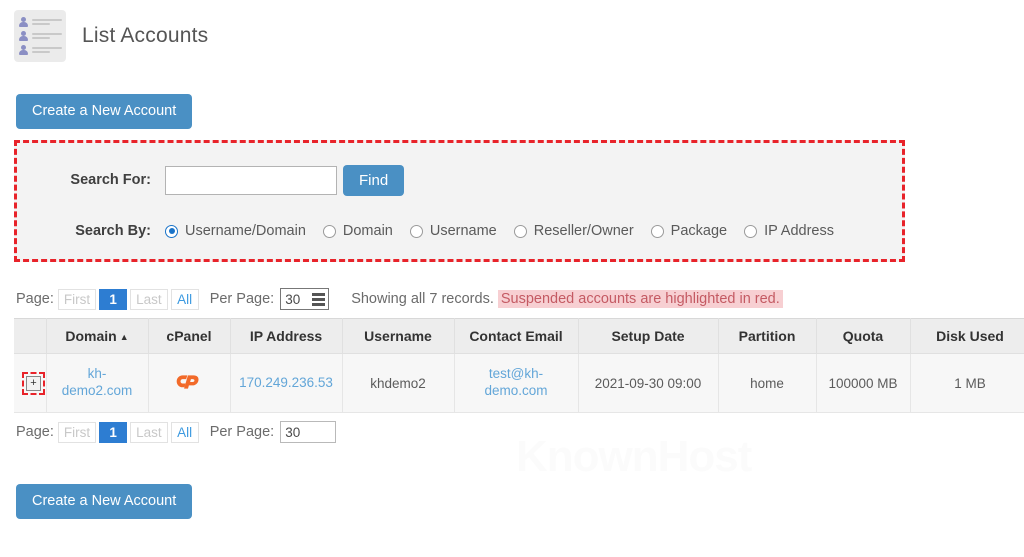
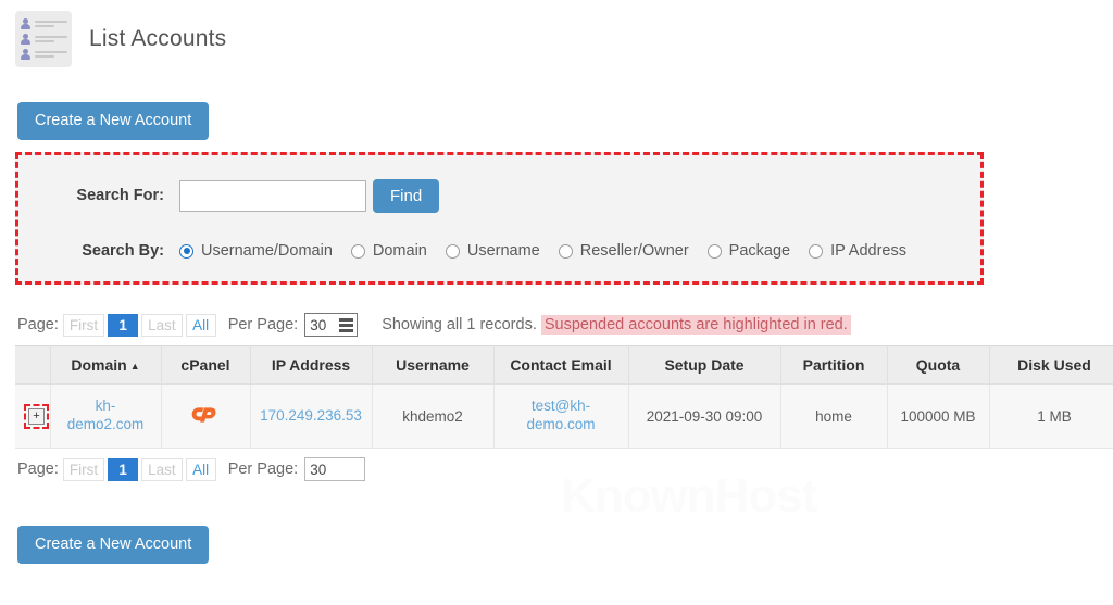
  List Accounts
  Create a New Account
  Search For:
  Find
  Search By:
  Username/Domain
  Domain
  Username
  Reseller/Owner
  Package
  IP Address
  Page:
  First
  1
  Last
  All
  Per Page:
  30
- Showing all 7 records.
+ Showing all 1 records.
  Suspended accounts are highlighted in red.
  	Domain ▲	cPanel	IP Address	Username	Contact Email	Setup Date	Partition	Quota	Disk Used
  +	kh-demo2.com		170.249.236.53	khdemo2	test@kh-demo.com	2021-09-30 09:00	home	100000 MB	1 MB
  Page:
  First
  1
  Last
  All
  Per Page:
  30
  Create a New Account
